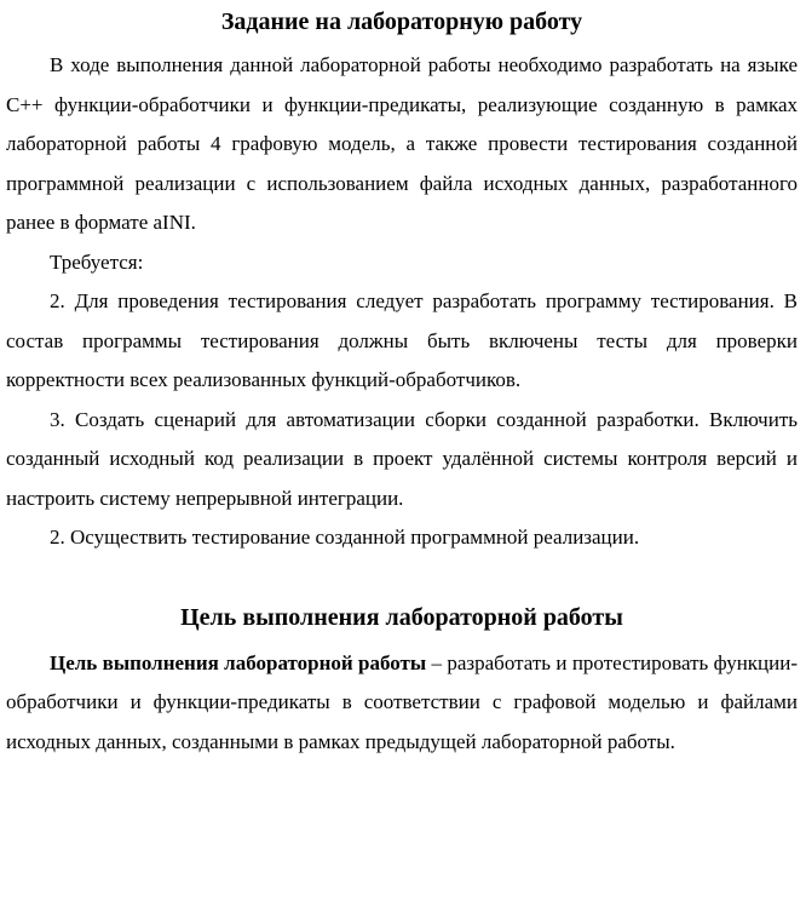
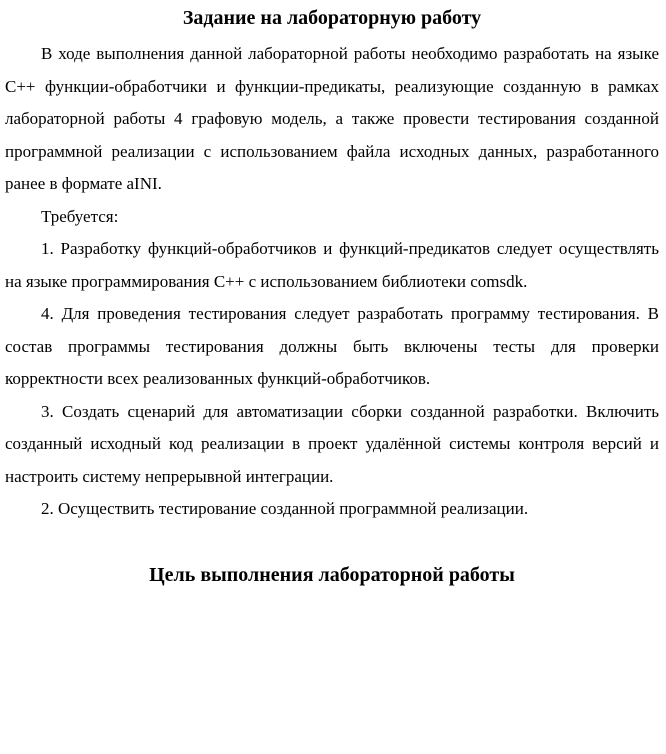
  Задание на лабораторную работу
  В ходе выполнения данной лабораторной работы необходимо разработать на языке C++ функции-обработчики и функции-предикаты, реализующие созданную в рамках лабораторной работы 4 графовую модель, а также провести тестирования созданной программной реализации с использованием файла исходных данных, разработанного ранее в формате aINI.
  Требуется:
+ 1. Разработку функций-обработчиков и функций-предикатов следует осуществлять на языке программирования C++ с использованием библиотеки comsdk.
- 2. Для проведения тестирования следует разработать программу тестирования. В состав программы тестирования должны быть включены тесты для проверки корректности всех реализованных функций-обработчиков.
+ 4. Для проведения тестирования следует разработать программу тестирования. В состав программы тестирования должны быть включены тесты для проверки корректности всех реализованных функций-обработчиков.
  3. Создать сценарий для автоматизации сборки созданной разработки. Включить созданный исходный код реализации в проект удалённой системы контроля версий и настроить систему непрерывной интеграции.
  2. Осуществить тестирование созданной программной реализации.
  Цель выполнения лабораторной работы
- Цель выполнения лабораторной работы – разработать и протестировать функции-обработчики и функции-предикаты в соответствии с графовой моделью и файлами исходных данных, созданными в рамках предыдущей лабораторной работы.
